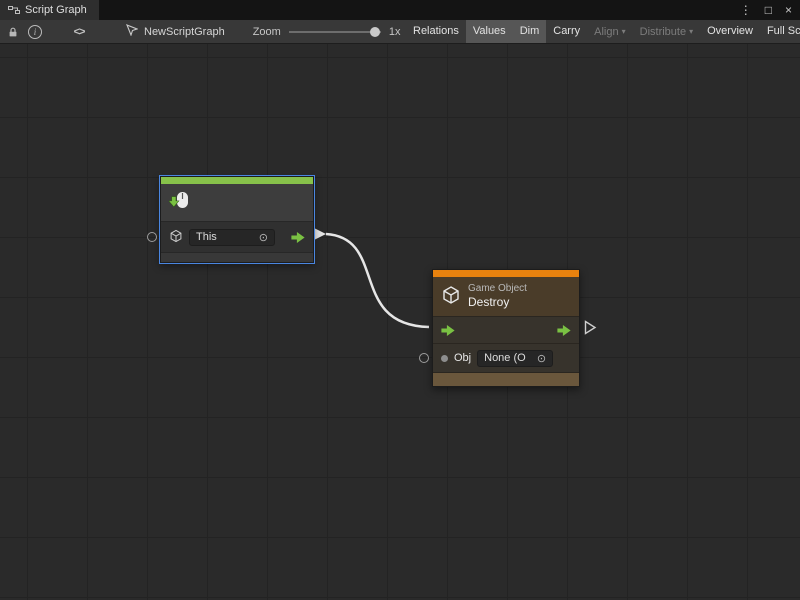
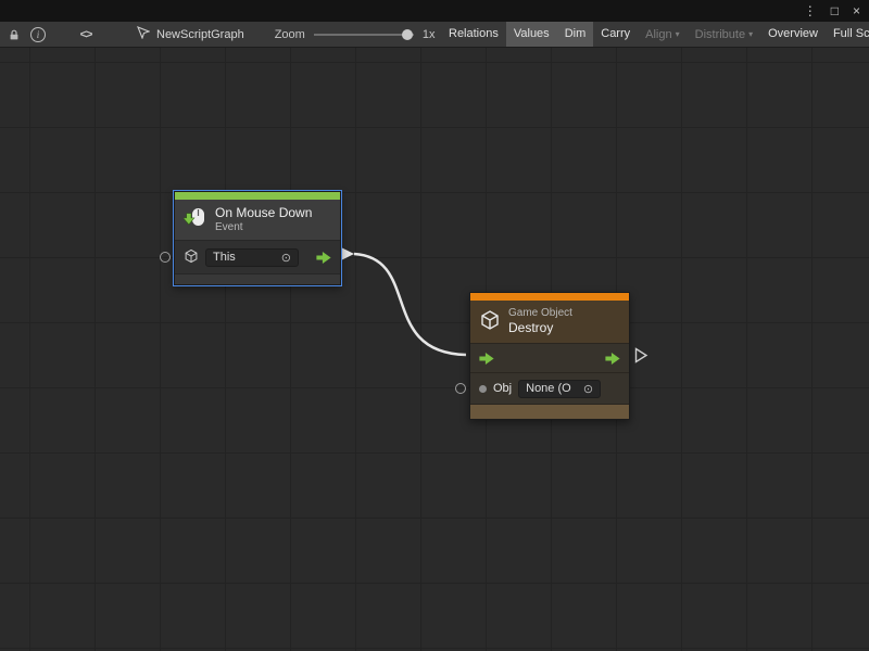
- Script Graph
  ⋮
  □
  ×
  i
  <>
  NewScriptGraph
  Zoom
  1x
  Relations
  Values
  Dim
  Carry
  Align ▾
  Distribute ▾
  Overview
  Full Sc
+ On Mouse Down
+ Event
  This
  ⊙
  Game Object
  Destroy
  Obj
  None (O
  ⊙
